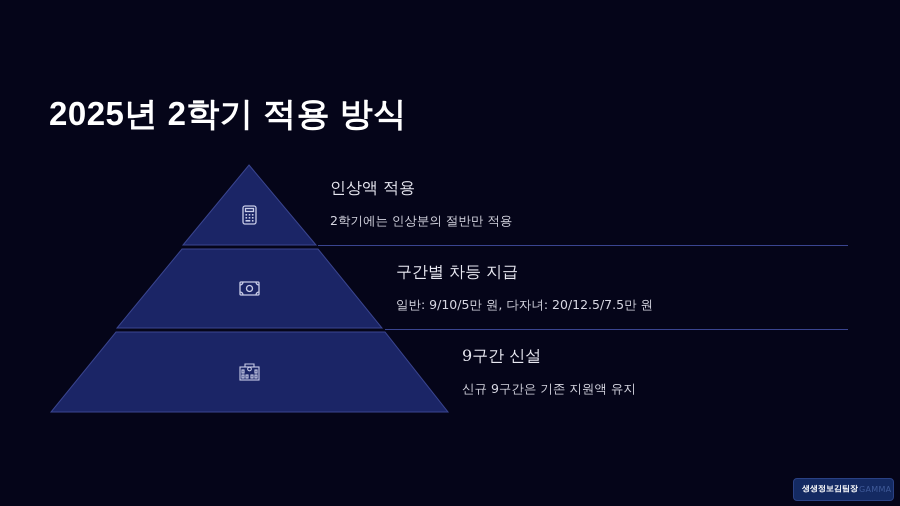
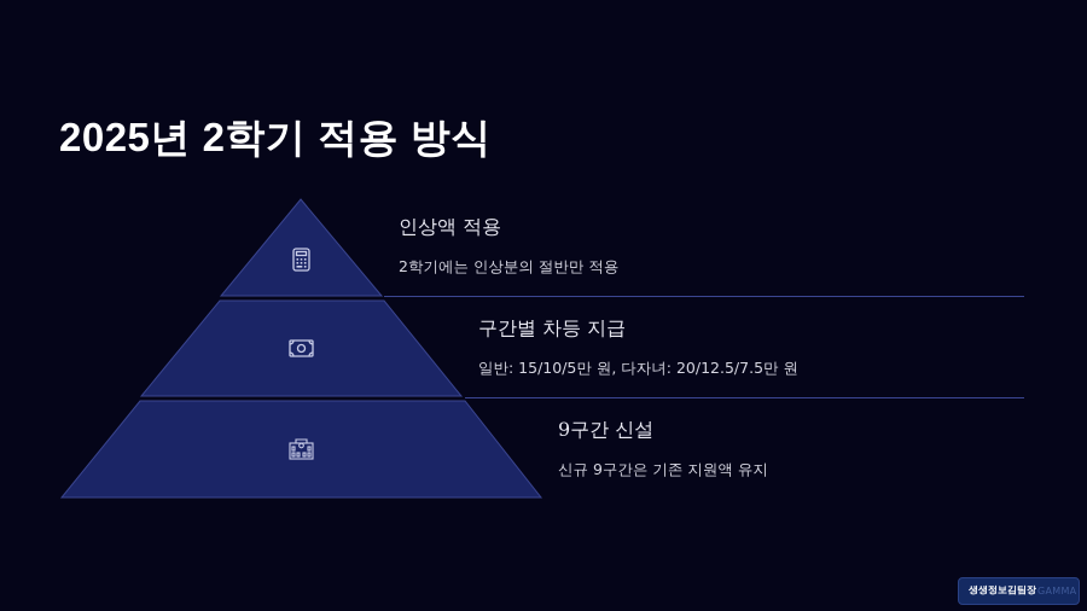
  2025년 2학기 적용 방식
  인상액 적용
  2학기에는 인상분의 절반만 적용
  구간별 차등 지급
- 일반: 9/10/5만 원, 다자녀: 20/12.5/7.5만 원
+ 일반: 15/10/5만 원, 다자녀: 20/12.5/7.5만 원
  9구간 신설
  신규 9구간은 기존 지원액 유지
  생생정보김팀장
  GAMMA
